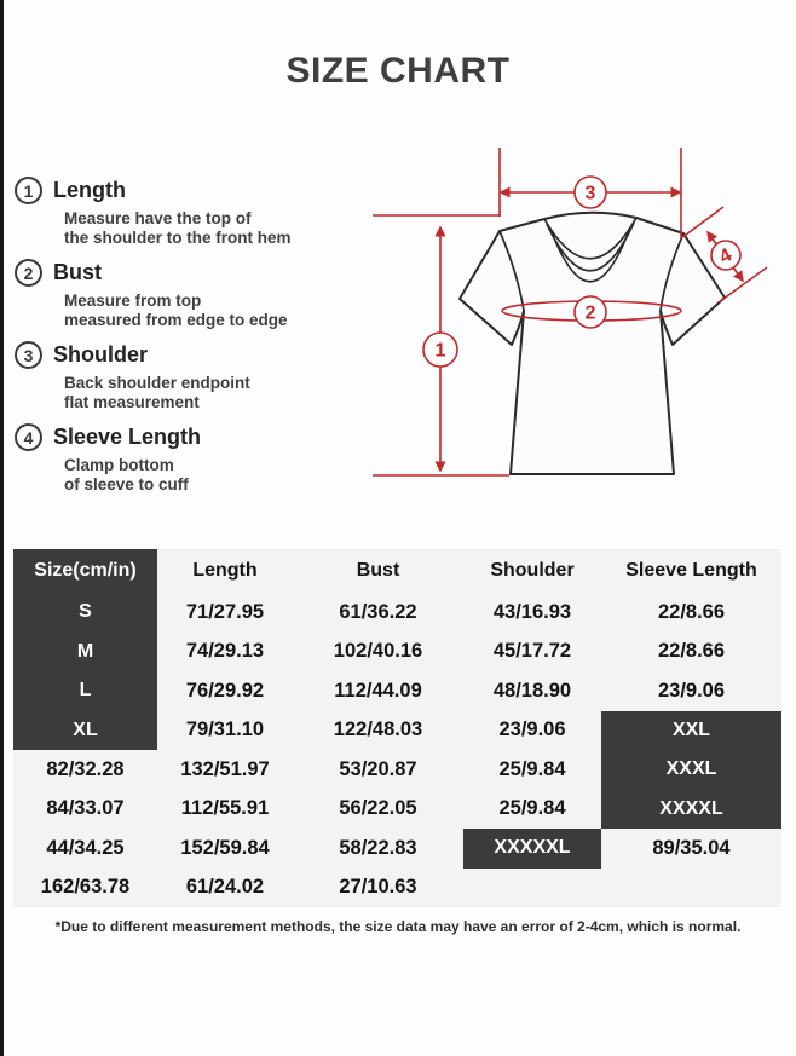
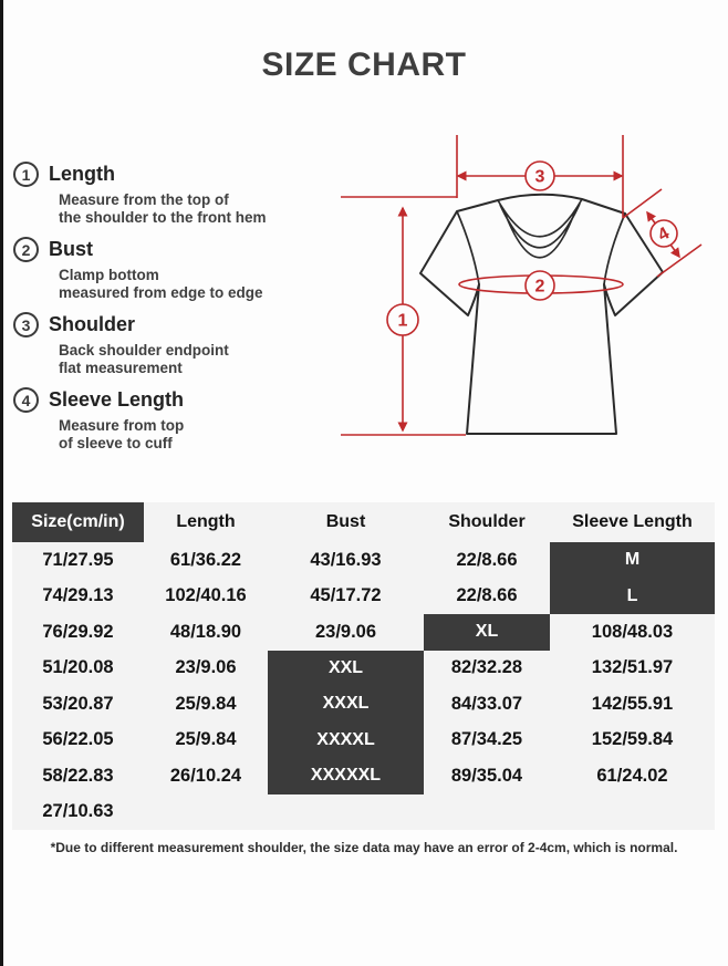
  SIZE CHART
  1
  Length
- Measure have the top of
+ Measure from the top of
  the shoulder to the front hem
  2
  Bust
- Measure from top
+ Clamp bottom
  measured from edge to edge
  3
  Shoulder
  Back shoulder endpoint
  flat measurement
  4
  Sleeve Length
- Clamp bottom
+ Measure from top
  of sleeve to cuff
  3
  1
  2
  Size(cm/in)
  Length
  Bust
  Shoulder
  Sleeve Length
- S
  71/27.95
  61/36.22
  43/16.93
  22/8.66
  M
  74/29.13
  102/40.16
  45/17.72
  22/8.66
  L
  76/29.92
- 112/44.09
  48/18.90
  23/9.06
  XL
- 79/31.10
- 122/48.03
+ 108/48.03
+ 51/20.08
  23/9.06
  XXL
  82/32.28
  132/51.97
  53/20.87
  25/9.84
  XXXL
  84/33.07
- 112/55.91
+ 142/55.91
  56/22.05
  25/9.84
  XXXXL
- 44/34.25
+ 87/34.25
  152/59.84
  58/22.83
+ 26/10.24
  XXXXXL
  89/35.04
- 162/63.78
  61/24.02
  27/10.63
- *Due to different measurement methods, the size data may have an error of 2-4cm, which is normal.
+ *Due to different measurement shoulder, the size data may have an error of 2-4cm, which is normal.
